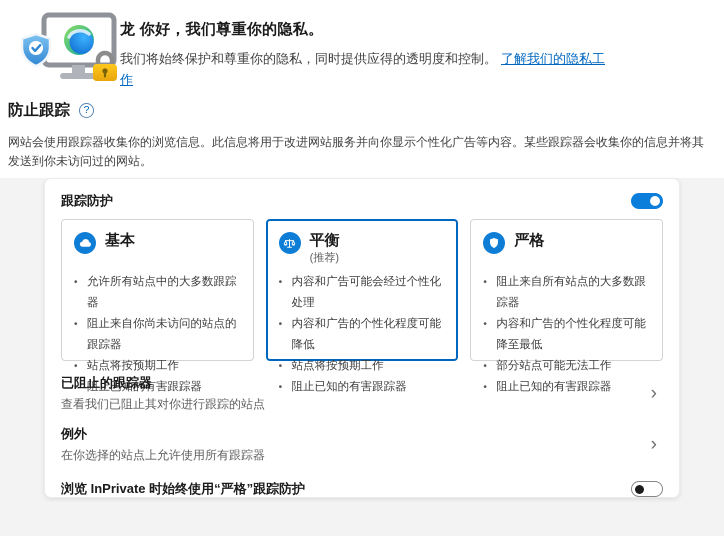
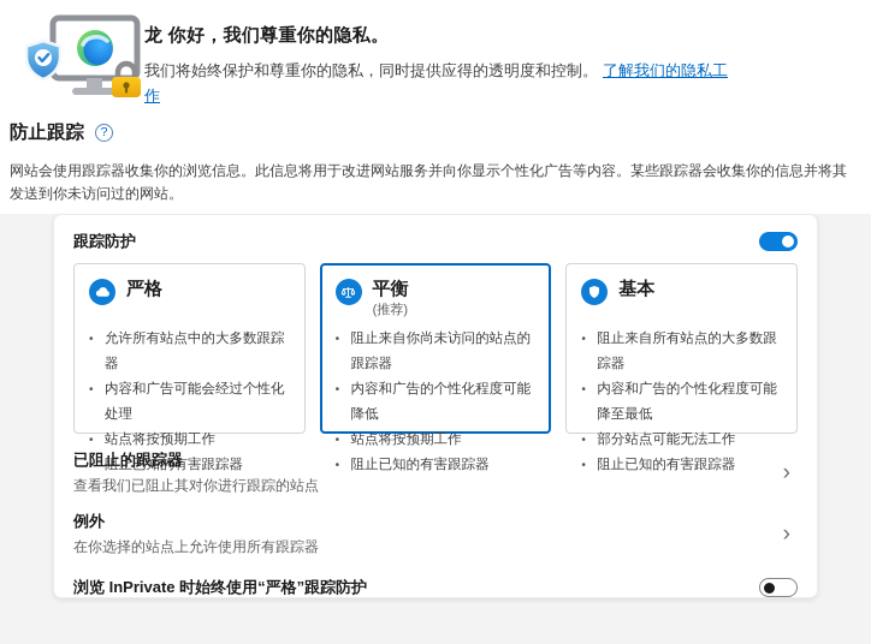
  龙 你好，我们尊重你的隐私。
  我们将始终保护和尊重你的隐私，同时提供应得的透明度和控制。 了解我们的隐私工作
  防止跟踪
  ?
  网站会使用跟踪器收集你的浏览信息。此信息将用于改进网站服务并向你显示个性化广告等内容。某些跟踪器会收集你的信息并将其发送到你未访问过的网站。
  跟踪防护
- 基本
+ 严格
  •
  允许所有站点中的大多数跟踪器
  •
- 阻止来自你尚未访问的站点的跟踪器
+ 内容和广告可能会经过个性化处理
  •
  站点将按预期工作
  •
  阻止已知的有害跟踪器
  平衡
  (推荐)
  •
- 内容和广告可能会经过个性化处理
+ 阻止来自你尚未访问的站点的跟踪器
  •
  内容和广告的个性化程度可能降低
  •
  站点将按预期工作
  •
  阻止已知的有害跟踪器
- 严格
+ 基本
  •
  阻止来自所有站点的大多数跟踪器
  •
  内容和广告的个性化程度可能降至最低
  •
  部分站点可能无法工作
  •
  阻止已知的有害跟踪器
  已阻止的跟踪器
  查看我们已阻止其对你进行跟踪的站点
  ›
  例外
  在你选择的站点上允许使用所有跟踪器
  ›
  浏览 InPrivate 时始终使用“严格”跟踪防护
